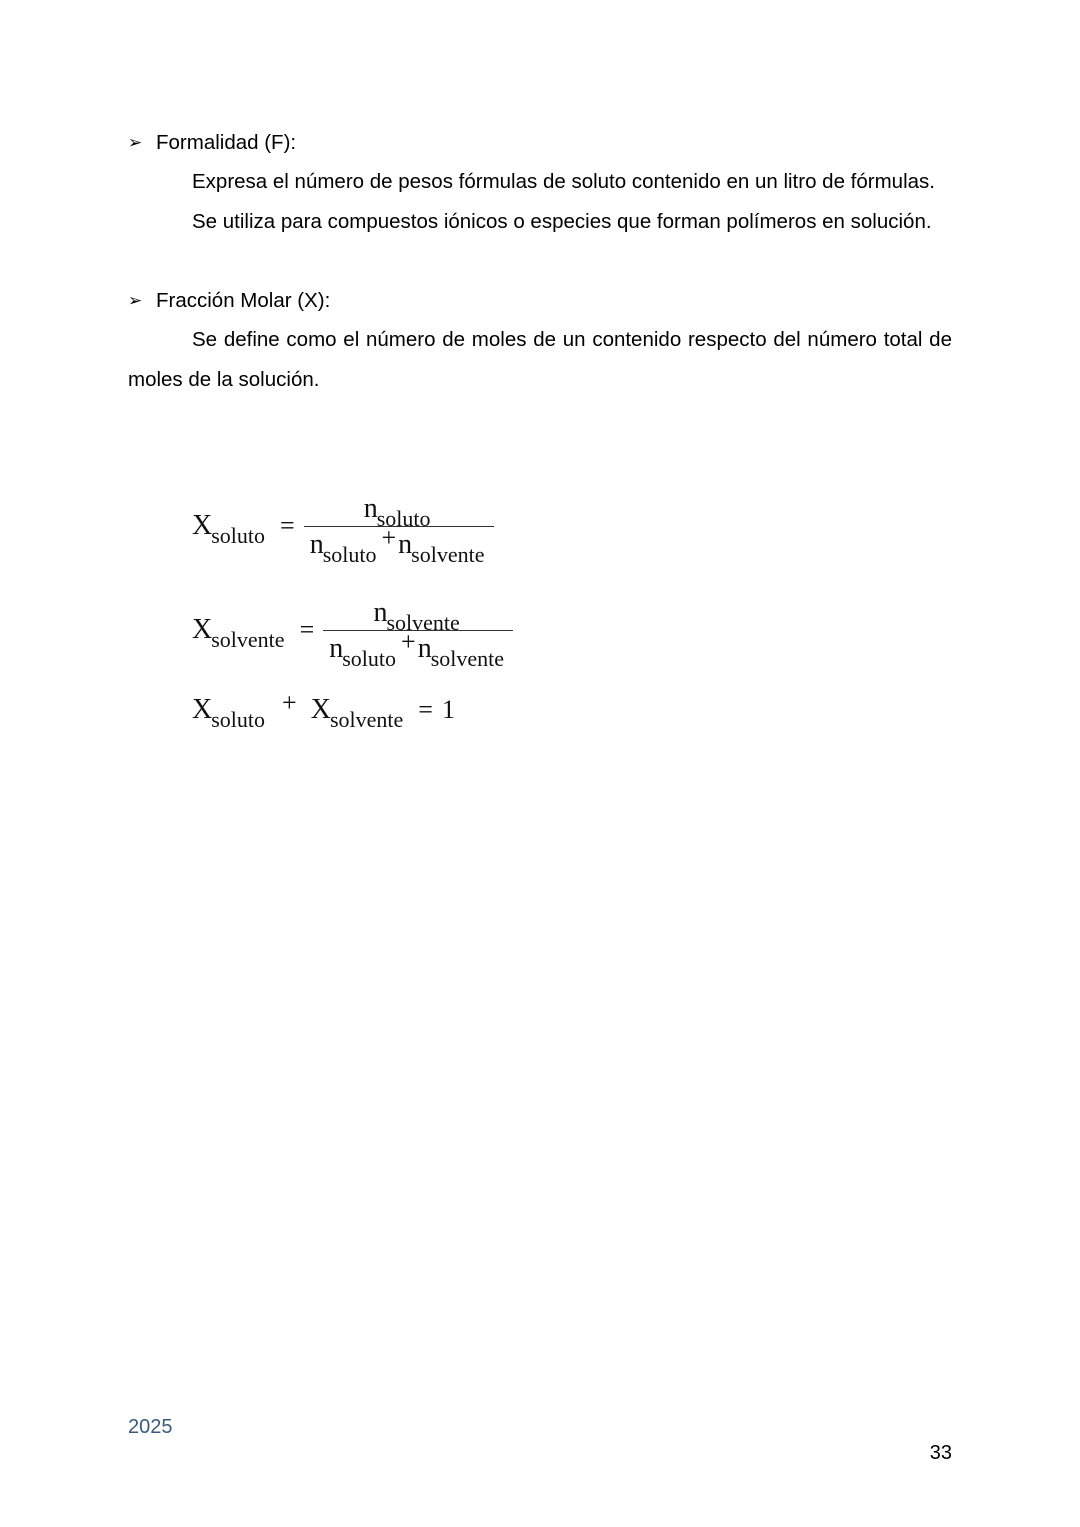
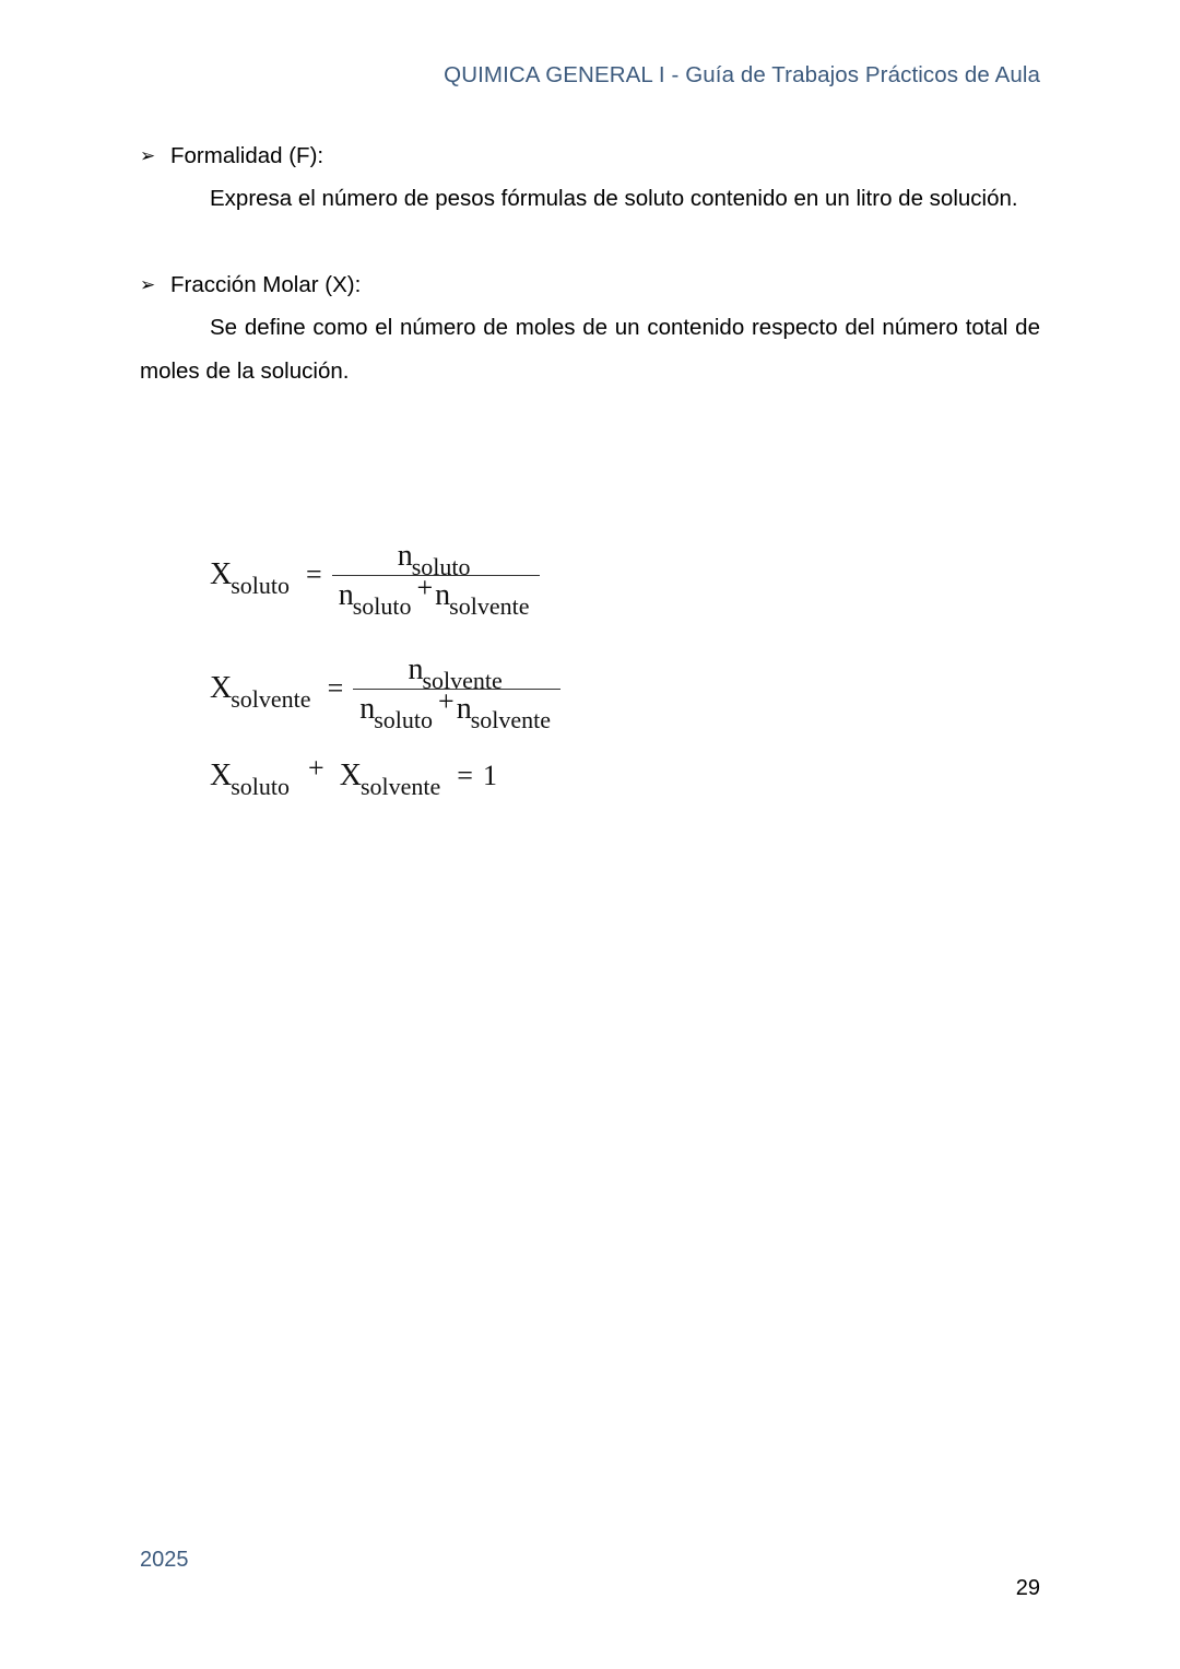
+ QUIMICA GENERAL I - Guía de Trabajos Prácticos de Aula
  ➢
  Formalidad (F):
- Expresa el número de pesos fórmulas de soluto contenido en un litro de fórmulas.
+ Expresa el número de pesos fórmulas de soluto contenido en un litro de solución.
- Se utiliza para compuestos iónicos o especies que forman polímeros en solución.
  ➢
  Fracción Molar (X):
  Se define como el número de moles de un contenido respecto del número total de moles de la solución.
  Xsoluto
  =
  nsoluto
  nsoluto + nsolvente
  Xsolvente
  =
  nsolvente
  nsoluto + nsolvente
  Xsoluto
  +
  Xsolvente
  =
  1
  2025
- 33
+ 29
